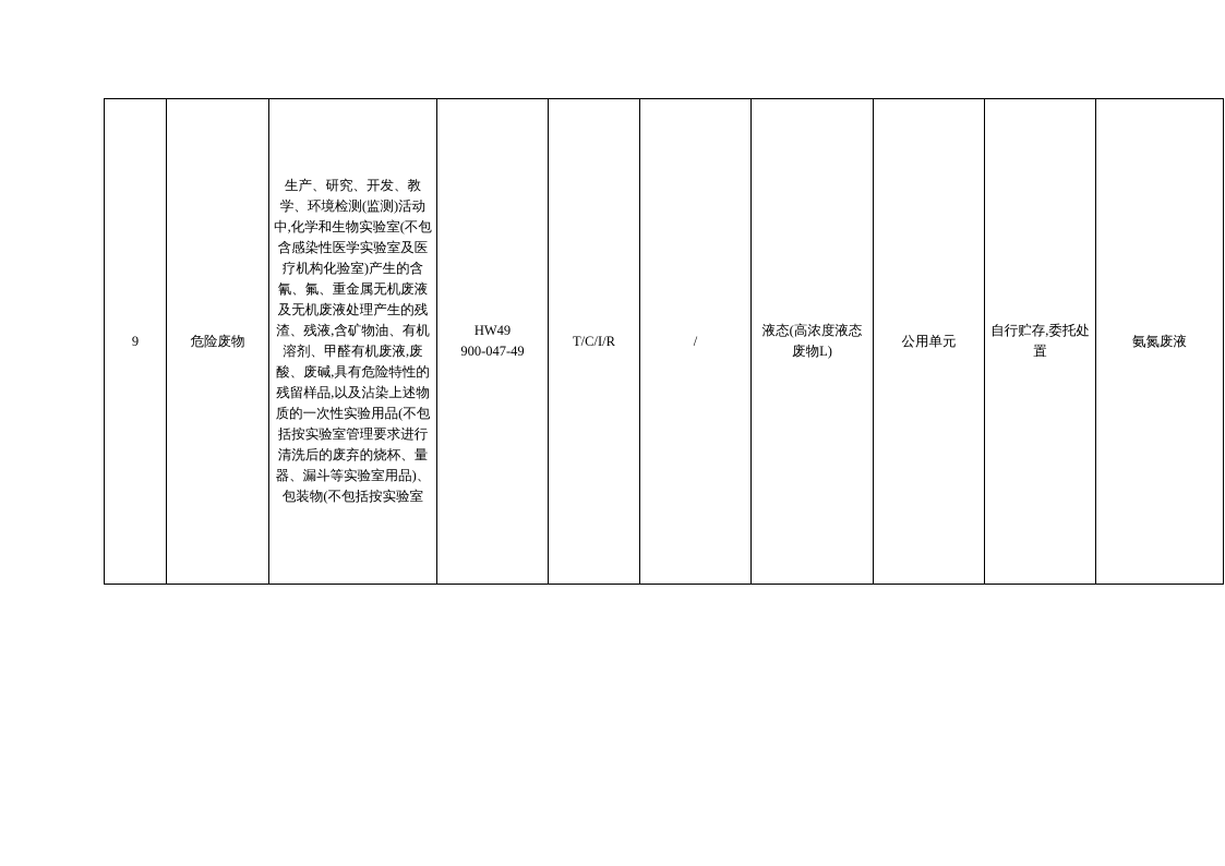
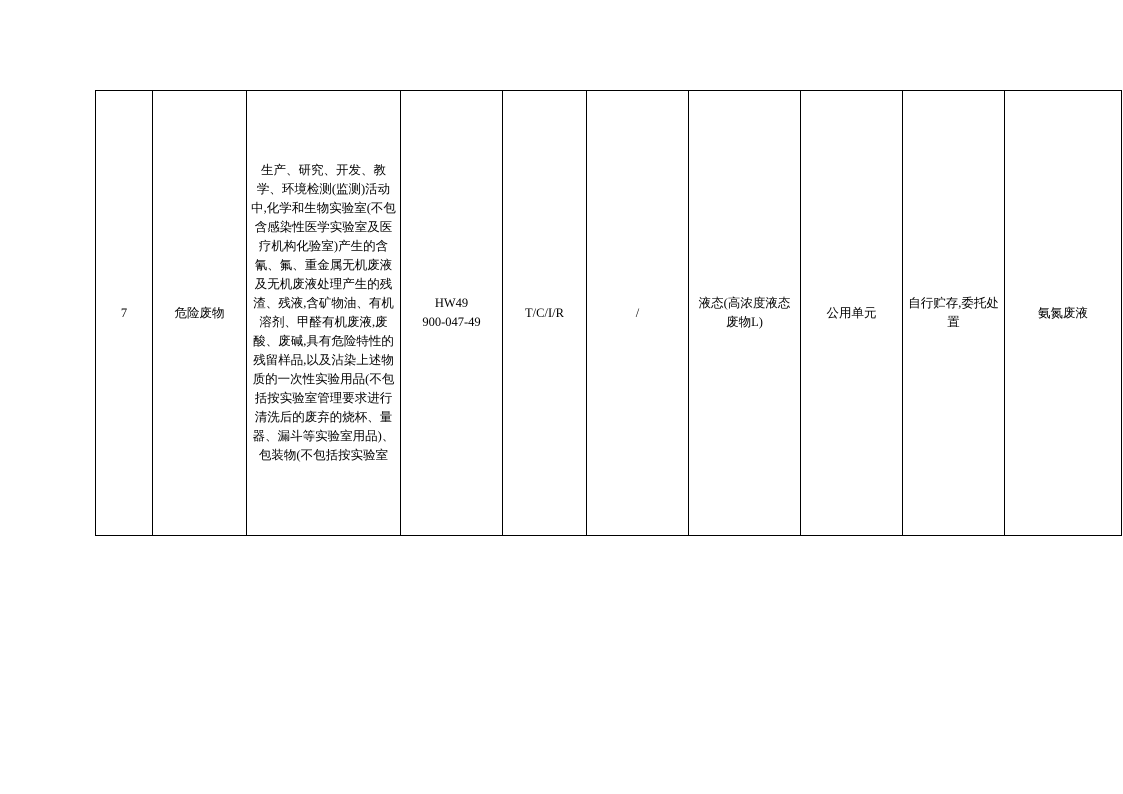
- 9	危险废物	生产、研究、开发、教学、环境检测(监测)活动中,化学和生物实验室(不包含感染性医学实验室及医疗机构化验室)产生的含氰、氟、重金属无机废液及无机废液处理产生的残渣、残液,含矿物油、有机溶剂、甲醛有机废液,废酸、废碱,具有危险特性的残留样品,以及沾染上述物质的一次性实验用品(不包括按实验室管理要求进行清洗后的废弃的烧杯、量器、漏斗等实验室用品)、包装物(不包括按实验室	HW49 900-047-49	T/C/I/R	/	液态(高浓度液态废物L)	公用单元	自行贮存,委托处置	氨氮废液
+ 7	危险废物	生产、研究、开发、教学、环境检测(监测)活动中,化学和生物实验室(不包含感染性医学实验室及医疗机构化验室)产生的含氰、氟、重金属无机废液及无机废液处理产生的残渣、残液,含矿物油、有机溶剂、甲醛有机废液,废酸、废碱,具有危险特性的残留样品,以及沾染上述物质的一次性实验用品(不包括按实验室管理要求进行清洗后的废弃的烧杯、量器、漏斗等实验室用品)、包装物(不包括按实验室	HW49 900-047-49	T/C/I/R	/	液态(高浓度液态废物L)	公用单元	自行贮存,委托处置	氨氮废液
